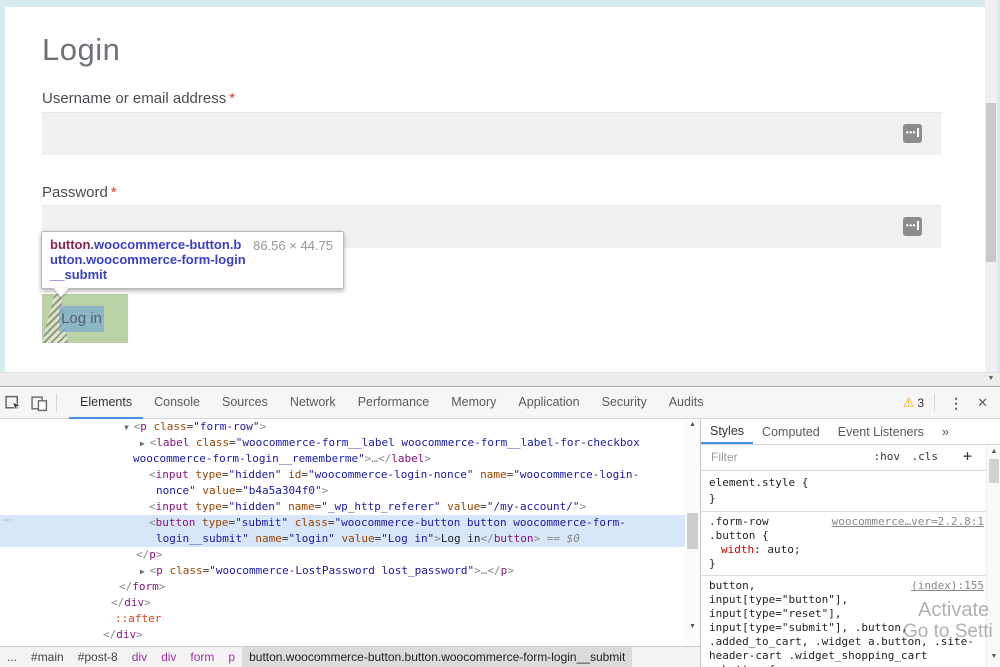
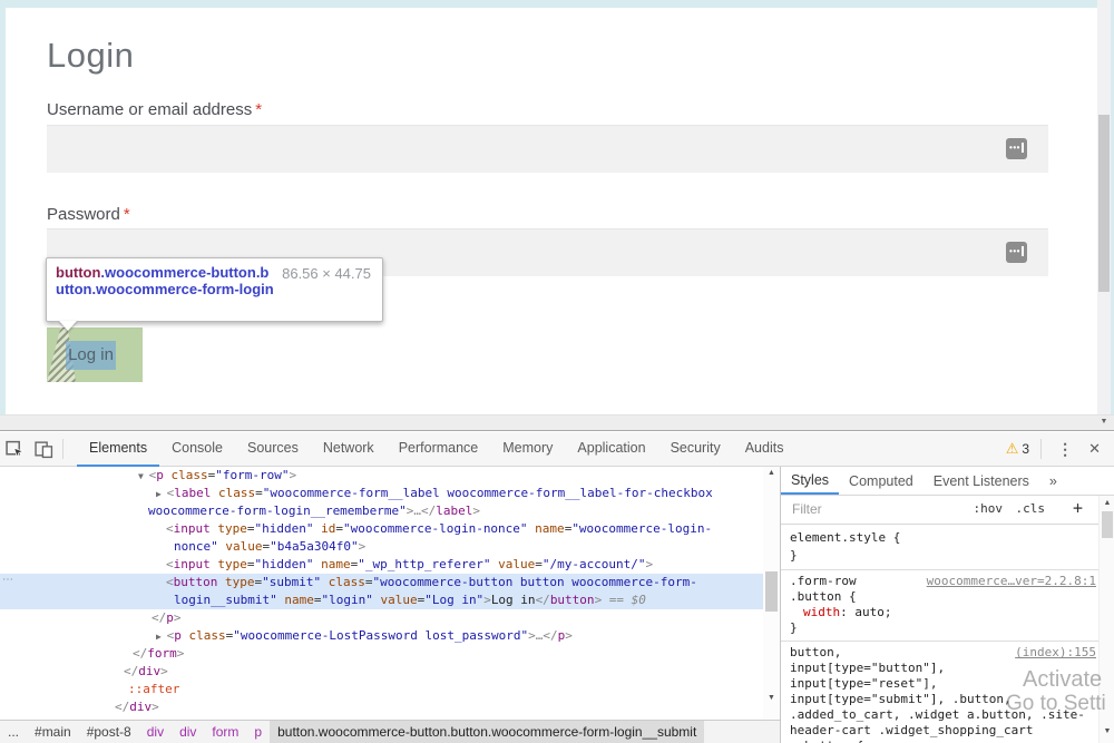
  Login
  Username or email address *
  •••
  Password *
  •••
  Log in
  button.woocommerce-button.b
  utton.woocommerce-form-login
- __submit
  86.56 × 44.75
  Elements
  Console
  Sources
  Network
  Performance
  Memory
  Application
  Security
  Audits
  ⚠
  3
  ⋮
  ✕
  ▼ <p class="form-row">
  ▶ <label class="woocommerce-form__label woocommerce-form__label-for-checkbox
  woocommerce-form-login__rememberme">…</label>
  <input type="hidden" id="woocommerce-login-nonce" name="woocommerce-login-
  nonce" value="b4a5a304f0">
  <input type="hidden" name="_wp_http_referer" value="/my-account/">
  <button type="submit" class="woocommerce-button button woocommerce-form-
  login__submit" name="login" value="Log in">Log in</button> == $0
  </p>
  ▶ <p class="woocommerce-LostPassword lost_password">…</p>
  </form>
  </div>
  ::after
  </div>
  ⋯
  Styles
  Computed
  Event Listeners
  »
  Filter
  :hov
  .cls
  +
  element.style {
  }
  .form-row
  woocommerce…ver=2.2.8:1
  .button {
  width: auto;
  }
  button,
  (index):155
  input[type="button"],
  input[type="reset"],
  input[type="submit"], .button,
  .added_to_cart, .widget a.button, .site-
  header-cart .widget_shopping_cart
  ...
  #main
  #post-8
  div
  div
  form
  p
  button.woocommerce-button.button.woocommerce-form-login__submit
  Activate
  Go to Setti
